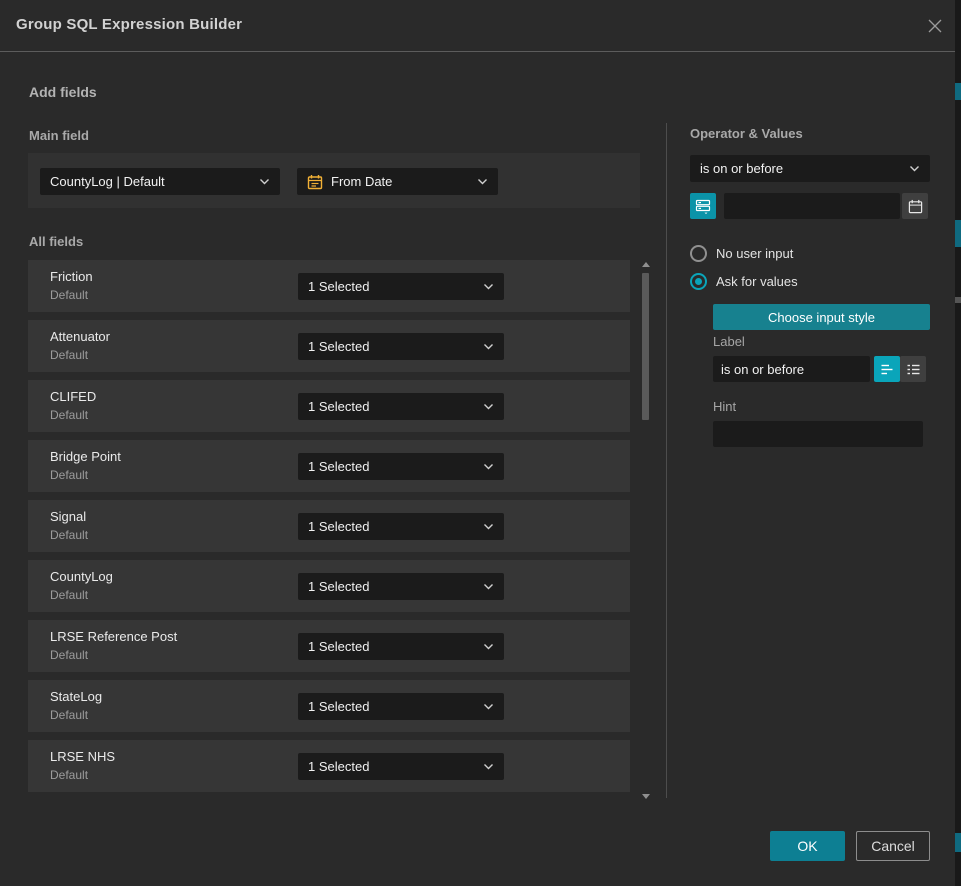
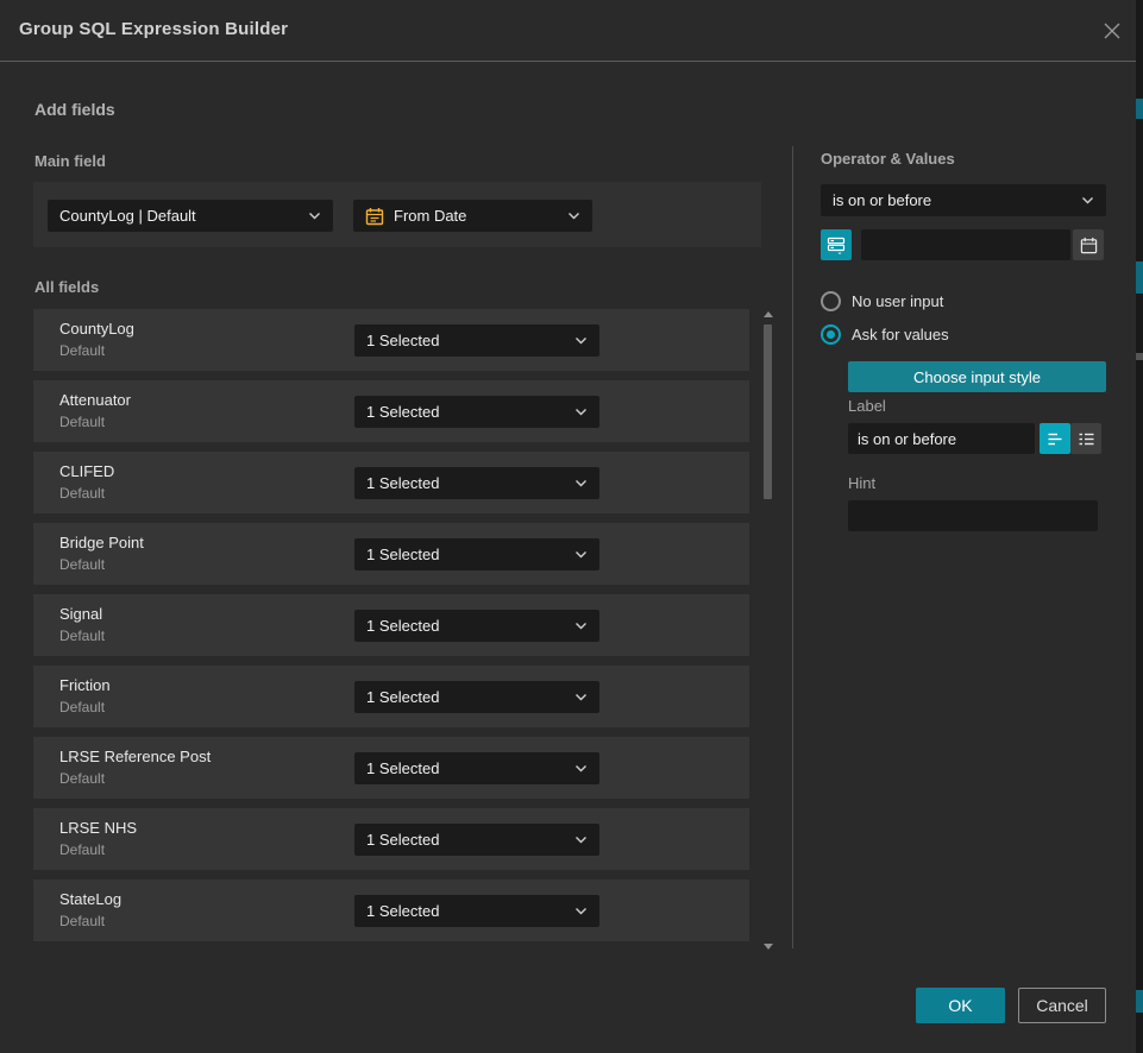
  Group SQL Expression Builder
  Add fields
  Main field
  All fields
  Operator & Values
  CountyLog | Default
  From Date
- Friction
+ CountyLog
  Default
  1 Selected
  Attenuator
  Default
  1 Selected
  CLIFED
  Default
  1 Selected
  Bridge Point
  Default
  1 Selected
  Signal
  Default
  1 Selected
- CountyLog
+ Friction
  Default
  1 Selected
  LRSE Reference Post
  Default
  1 Selected
- StateLog
+ LRSE NHS
  Default
  1 Selected
- LRSE NHS
+ StateLog
  Default
  1 Selected
  is on or before
  No user input
  Ask for values
  Choose input style
  Label
  is on or before
  Hint
  OK
  Cancel
